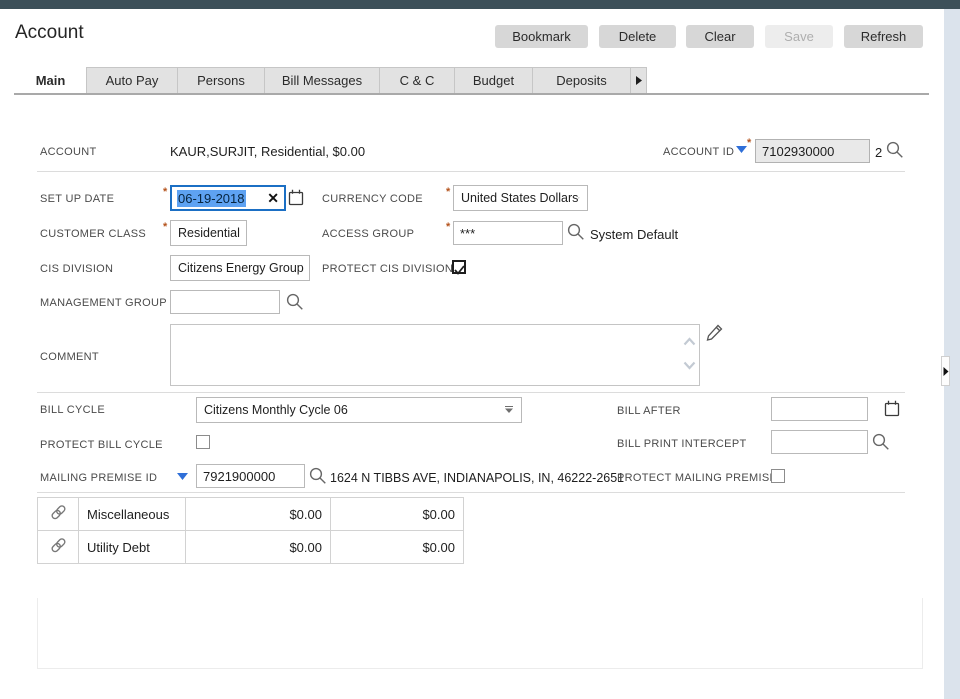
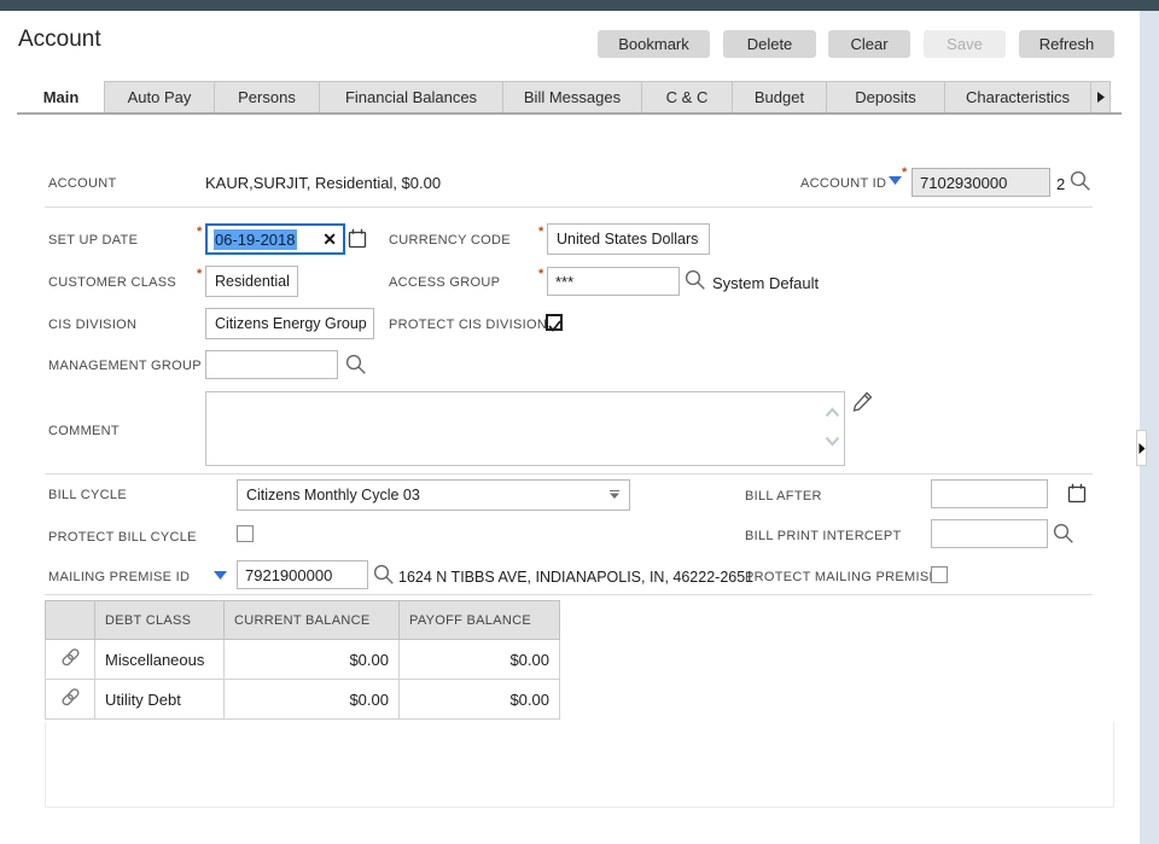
  Account
  Bookmark
  Delete
  Clear
  Save
  Refresh
  Main
  Auto Pay
  Persons
+ Financial Balances
  Bill Messages
  C & C
  Budget
  Deposits
+ Characteristics
  ACCOUNT
  KAUR,SURJIT, Residential, $0.00
  ACCOUNT ID
  *
  7102930000
  2
  SET UP DATE
  *
  06-19-2018
  ✕
  CURRENCY CODE
  *
  United States Dollars
  CUSTOMER CLASS
  *
  Residential
  ACCESS GROUP
  *
  ***
  System Default
  CIS DIVISION
  Citizens Energy Group
  PROTECT CIS DIVISION
  MANAGEMENT GROUP
  COMMENT
  BILL CYCLE
- Citizens Monthly Cycle 06
+ Citizens Monthly Cycle 03
  BILL AFTER
  PROTECT BILL CYCLE
  BILL PRINT INTERCEPT
  MAILING PREMISE ID
  7921900000
  1624 N TIBBS AVE, INDIANAPOLIS, IN, 46222-2651
  PROTECT MAILING PREMIS
+ 	DEBT CLASS	CURRENT BALANCE	PAYOFF BALANCE
  	Miscellaneous	$0.00	$0.00
  	Utility Debt	$0.00	$0.00
